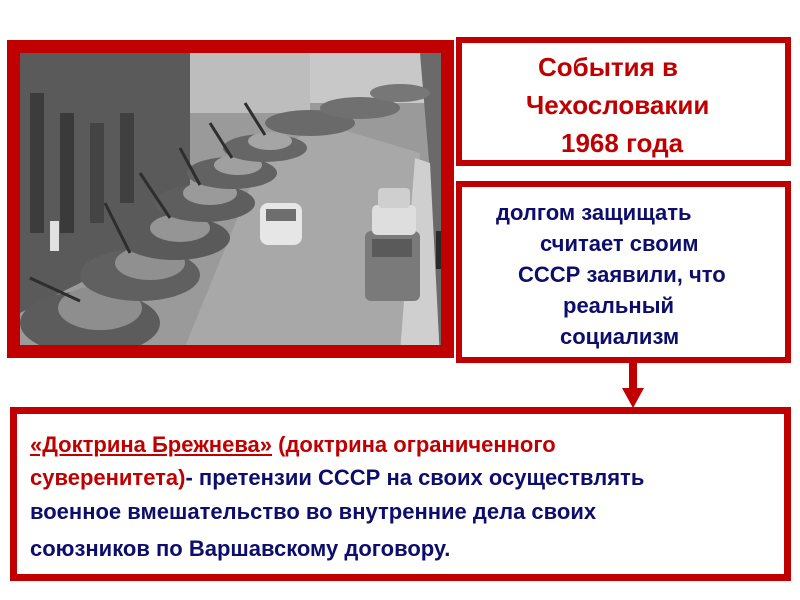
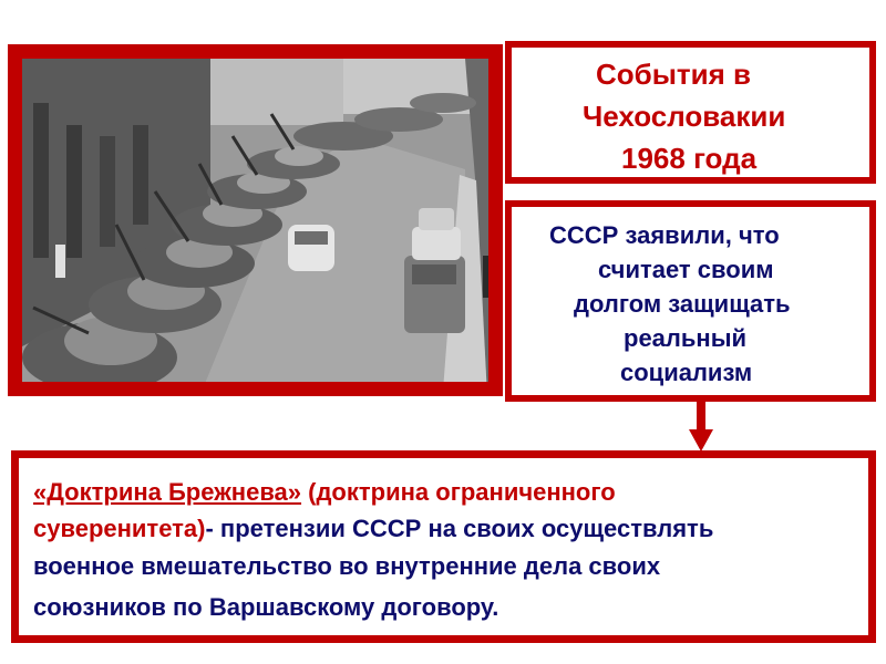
  События в
  Чехословакии
  1968 года
- долгом защищать
+ СССР заявили, что
  считает своим
- СССР заявили, что
+ долгом защищать
  реальный
  социализм
  «Доктрина Брежнева» (доктрина ограниченного
  суверенитета)- претензии СССР на своих осуществлять
  военное вмешательство во внутренние дела своих
  союзников по Варшавскому договору.
